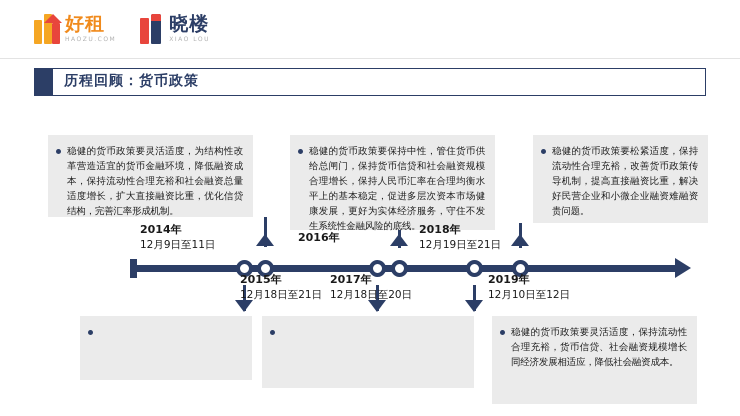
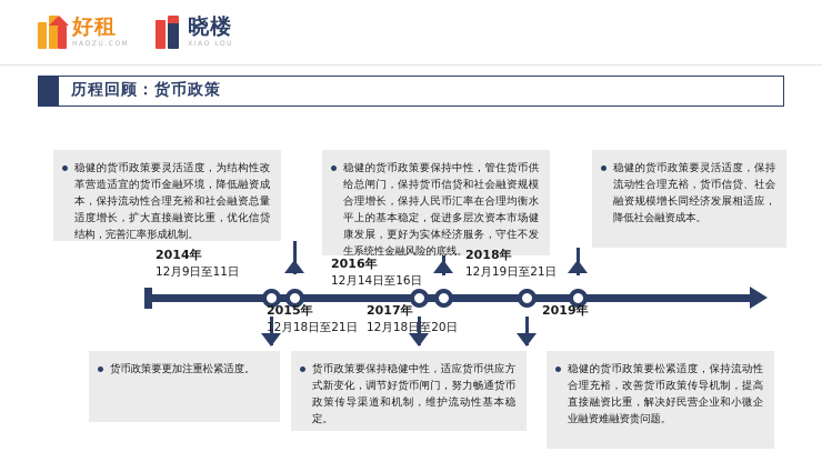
  好租
  晓楼
  历程回顾：货币政策
  稳健的货币政策要灵活适度，为结构性改革营造适宜的货币金融环境，降低融资成本，保持流动性合理充裕和社会融资总量适度增长，扩大直接融资比重，优化信贷结构，完善汇率形成机制。
  2014年
  12月9日至11日
+ 货币政策要更加注重松紧适度。
  2015年
  12月18日至21日
  稳健的货币政策要保持中性，管住货币供给总闸门，保持货币信贷和社会融资规模合理增长，保持人民币汇率在合理均衡水平上的基本稳定，促进多层次资本市场健康发展，更好为实体经济服务，守住不发生系统性金融风险的底线。
  2016年
+ 12月14日至16日
+ 货币政策要保持稳健中性，适应货币供应方式新变化，调节好货币闸门，努力畅通货币政策传导渠道和机制，维护流动性基本稳定。
  2017年
  12月18日至20日
- 稳健的货币政策要松紧适度，保持流动性合理充裕，改善货币政策传导机制，提高直接融资比重，解决好民营企业和小微企业融资难融资贵问题。
+ 稳健的货币政策要灵活适度，保持流动性合理充裕，货币信贷、社会融资规模增长同经济发展相适应，降低社会融资成本。
  2018年
  12月19日至21日
- 稳健的货币政策要灵活适度，保持流动性合理充裕，货币信贷、社会融资规模增长同经济发展相适应，降低社会融资成本。
+ 稳健的货币政策要松紧适度，保持流动性合理充裕，改善货币政策传导机制，提高直接融资比重，解决好民营企业和小微企业融资难融资贵问题。
  2019年
- 12月10日至12日
